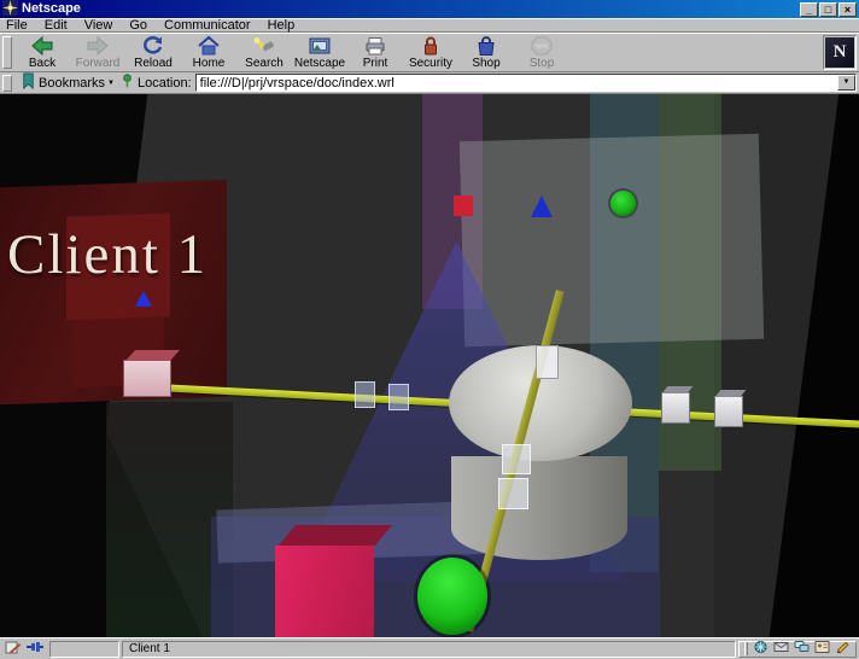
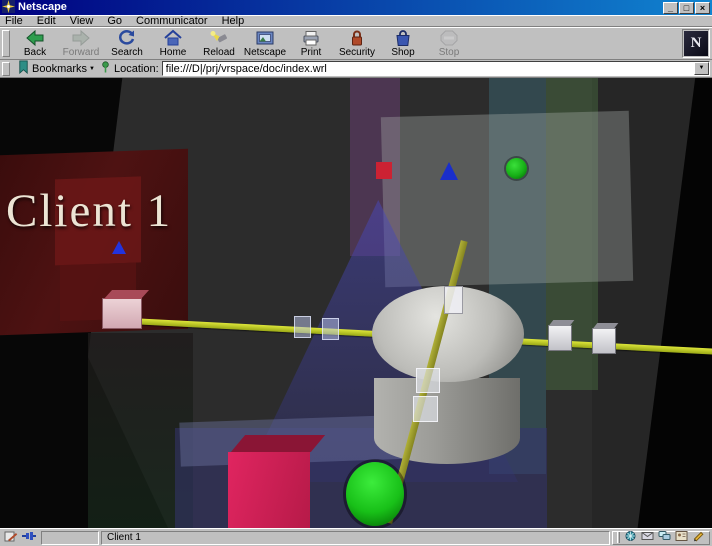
  Netscape
  _
  □
  ×
  File
  Edit
  View
  Go
  Communicator
  Help
  Back
  Forward
- Reload
+ Search
  Home
- Search
+ Reload
  Netscape
  Print
  Security
  Shop
  Stop
  N
  Bookmarks
  Location:
  file:///D|/prj/vrspace/doc/index.wrl
  Client 1
  Client 1
